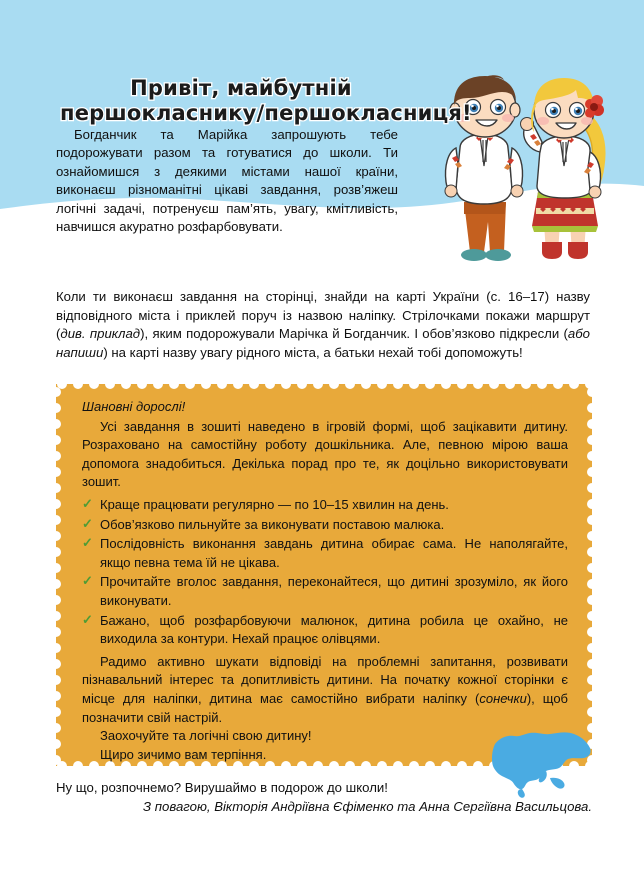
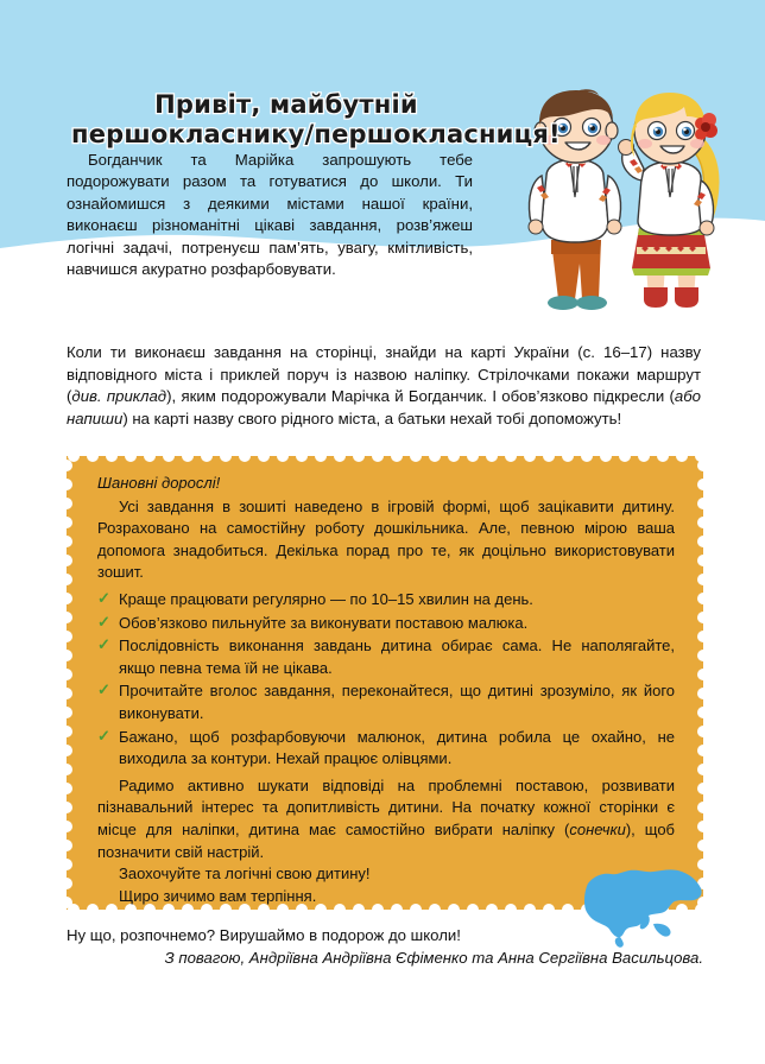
  Привіт, майбутній
  першокласнику/першокласниця!
  Богданчик та Марійка запрошують тебе подорожувати разом та готуватися до школи. Ти ознайомишся з деякими містами нашої країни, виконаєш різноманітні цікаві завдання, розв’яжеш логічні задачі, потренуєш пам’ять, увагу, кмітливість, навчишся акуратно розфарбовувати.
- Коли ти виконаєш завдання на сторінці, знайди на карті України (с. 16–17) назву відповідного міста і приклей поруч із назвою наліпку. Стрілочками покажи маршрут (див. приклад), яким подорожували Марічка й Богданчик. І обов’язково підкресли (або напиши) на карті назву увагу рідного міста, а батьки нехай тобі допоможуть!
+ Коли ти виконаєш завдання на сторінці, знайди на карті України (с. 16–17) назву відповідного міста і приклей поруч із назвою наліпку. Стрілочками покажи маршрут (див. приклад), яким подорожували Марічка й Богданчик. І обов’язково підкресли (або напиши) на карті назву свого рідного міста, а батьки нехай тобі допоможуть!
  Шановні дорослі!
  Усі завдання в зошиті наведено в ігровій формі, щоб зацікавити дитину. Розраховано на самостійну роботу дошкільника. Але, певною мірою ваша допомога знадобиться. Декілька порад про те, як доцільно використовувати зошит.
  ✓
  Краще працювати регулярно — по 10–15 хвилин на день.
  ✓
  Обов’язково пильнуйте за виконувати поставою малюка.
  ✓
  Послідовність виконання завдань дитина обирає сама. Не наполягайте, якщо певна тема їй не цікава.
  ✓
  Прочитайте вголос завдання, переконайтеся, що дитині зрозуміло, як його виконувати.
  ✓
  Бажано, щоб розфарбовуючи малюнок, дитина робила це охайно, не виходила за контури. Нехай працює олівцями.
- Радимо активно шукати відповіді на проблемні запитання, розвивати пізнавальний інтерес та допитливість дитини. На початку кожної сторінки є місце для наліпки, дитина має самостійно вибрати наліпку (сонечки), щоб позначити свій настрій.
+ Радимо активно шукати відповіді на проблемні поставою, розвивати пізнавальний інтерес та допитливість дитини. На початку кожної сторінки є місце для наліпки, дитина має самостійно вибрати наліпку (сонечки), щоб позначити свій настрій.
  Заохочуйте та логічні свою дитину!
  Щиро зичимо вам терпіння.
  Ну що, розпочнемо? Вирушаймо в подорож до школи!
- З повагою, Вікторія Андріївна Єфіменко та Анна Сергіївна Васильцова.
+ З повагою, Андріївна Андріївна Єфіменко та Анна Сергіївна Васильцова.
